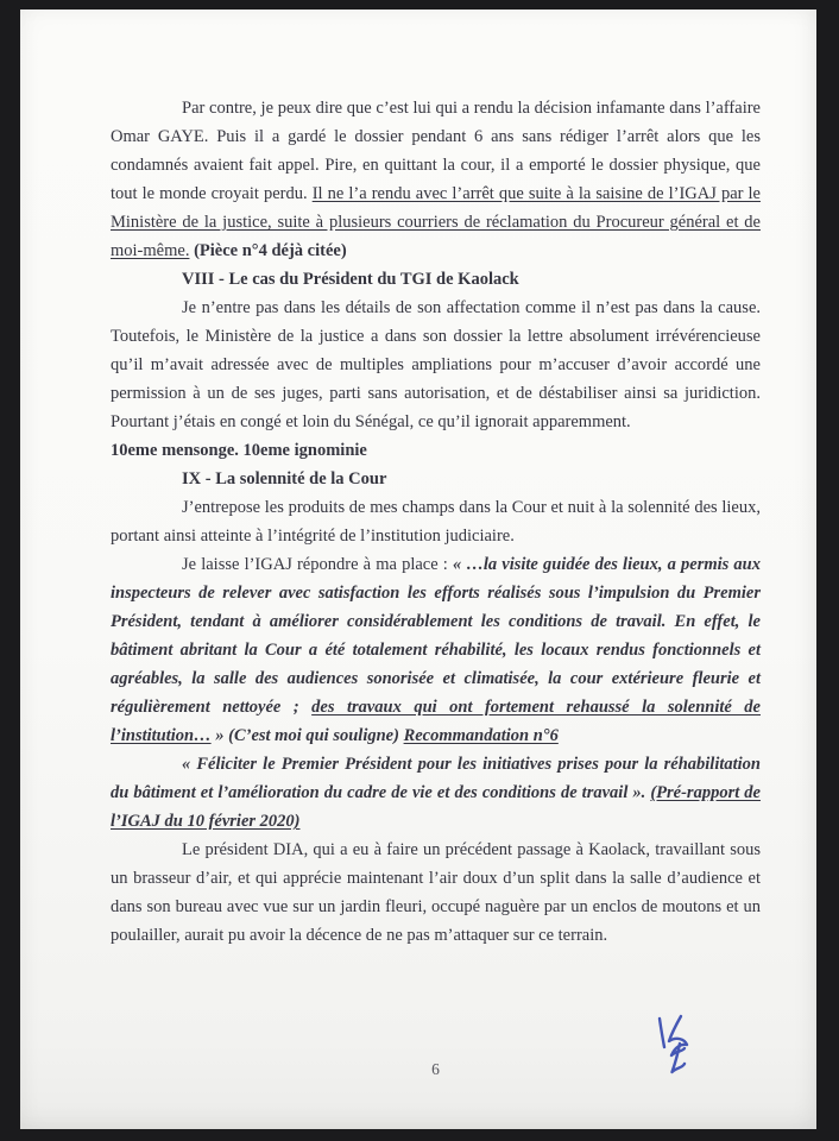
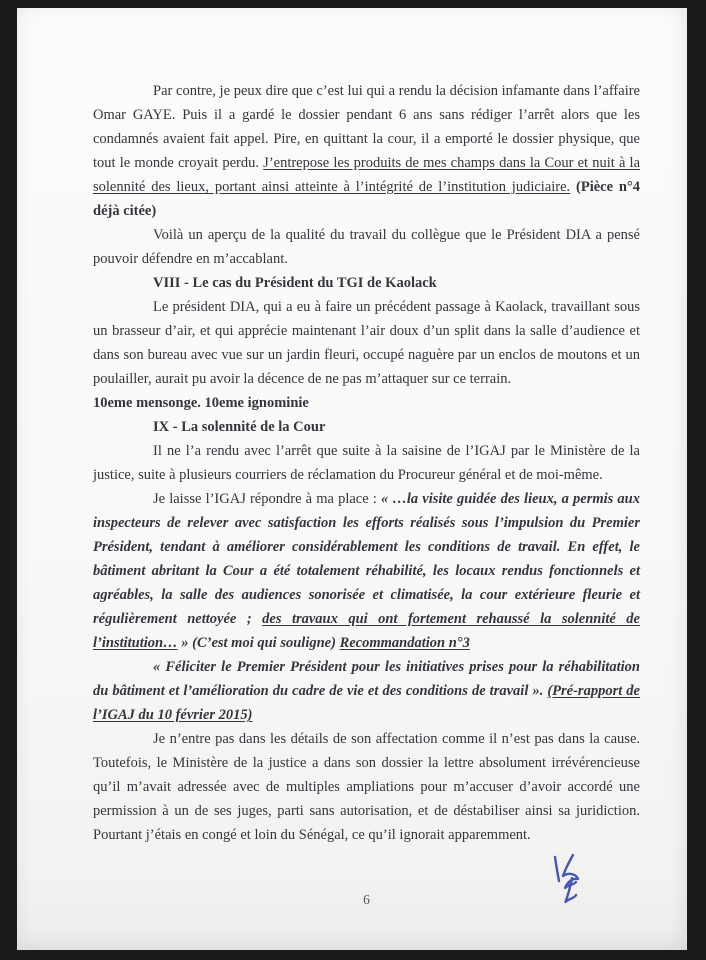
- Par contre, je peux dire que c’est lui qui a rendu la décision infamante dans l’affaire Omar GAYE. Puis il a gardé le dossier pendant 6 ans sans rédiger l’arrêt alors que les condamnés avaient fait appel. Pire, en quittant la cour, il a emporté le dossier physique, que tout le monde croyait perdu. Il ne l’a rendu avec l’arrêt que suite à la saisine de l’IGAJ par le Ministère de la justice, suite à plusieurs courriers de réclamation du Procureur général et de moi-même. (Pièce n°4 déjà citée)
+ Par contre, je peux dire que c’est lui qui a rendu la décision infamante dans l’affaire Omar GAYE. Puis il a gardé le dossier pendant 6 ans sans rédiger l’arrêt alors que les condamnés avaient fait appel. Pire, en quittant la cour, il a emporté le dossier physique, que tout le monde croyait perdu. J’entrepose les produits de mes champs dans la Cour et nuit à la solennité des lieux, portant ainsi atteinte à l’intégrité de l’institution judiciaire. (Pièce n°4 déjà citée)
+ Voilà un aperçu de la qualité du travail du collègue que le Président DIA a pensé pouvoir défendre en m’accablant.
  VIII - Le cas du Président du TGI de Kaolack
- Je n’entre pas dans les détails de son affectation comme il n’est pas dans la cause. Toutefois, le Ministère de la justice a dans son dossier la lettre absolument irrévérencieuse qu’il m’avait adressée avec de multiples ampliations pour m’accuser d’avoir accordé une permission à un de ses juges, parti sans autorisation, et de déstabiliser ainsi sa juridiction. Pourtant j’étais en congé et loin du Sénégal, ce qu’il ignorait apparemment.
+ Le président DIA, qui a eu à faire un précédent passage à Kaolack, travaillant sous un brasseur d’air, et qui apprécie maintenant l’air doux d’un split dans la salle d’audience et dans son bureau avec vue sur un jardin fleuri, occupé naguère par un enclos de moutons et un poulailler, aurait pu avoir la décence de ne pas m’attaquer sur ce terrain.
  10eme mensonge. 10eme ignominie
  IX - La solennité de la Cour
- J’entrepose les produits de mes champs dans la Cour et nuit à la solennité des lieux, portant ainsi atteinte à l’intégrité de l’institution judiciaire.
+ Il ne l’a rendu avec l’arrêt que suite à la saisine de l’IGAJ par le Ministère de la justice, suite à plusieurs courriers de réclamation du Procureur général et de moi-même.
- Je laisse l’IGAJ répondre à ma place : « …la visite guidée des lieux, a permis aux inspecteurs de relever avec satisfaction les efforts réalisés sous l’impulsion du Premier Président, tendant à améliorer considérablement les conditions de travail. En effet, le bâtiment abritant la Cour a été totalement réhabilité, les locaux rendus fonctionnels et agréables, la salle des audiences sonorisée et climatisée, la cour extérieure fleurie et régulièrement nettoyée ; des travaux qui ont fortement rehaussé la solennité de l’institution… » (C’est moi qui souligne) Recommandation n°6
+ Je laisse l’IGAJ répondre à ma place : « …la visite guidée des lieux, a permis aux inspecteurs de relever avec satisfaction les efforts réalisés sous l’impulsion du Premier Président, tendant à améliorer considérablement les conditions de travail. En effet, le bâtiment abritant la Cour a été totalement réhabilité, les locaux rendus fonctionnels et agréables, la salle des audiences sonorisée et climatisée, la cour extérieure fleurie et régulièrement nettoyée ; des travaux qui ont fortement rehaussé la solennité de l’institution… » (C’est moi qui souligne) Recommandation n°3
- « Féliciter le Premier Président pour les initiatives prises pour la réhabilitation du bâtiment et l’amélioration du cadre de vie et des conditions de travail ». (Pré-rapport de l’IGAJ du 10 février 2020)
+ « Féliciter le Premier Président pour les initiatives prises pour la réhabilitation du bâtiment et l’amélioration du cadre de vie et des conditions de travail ». (Pré-rapport de l’IGAJ du 10 février 2015)
- Le président DIA, qui a eu à faire un précédent passage à Kaolack, travaillant sous un brasseur d’air, et qui apprécie maintenant l’air doux d’un split dans la salle d’audience et dans son bureau avec vue sur un jardin fleuri, occupé naguère par un enclos de moutons et un poulailler, aurait pu avoir la décence de ne pas m’attaquer sur ce terrain.
+ Je n’entre pas dans les détails de son affectation comme il n’est pas dans la cause. Toutefois, le Ministère de la justice a dans son dossier la lettre absolument irrévérencieuse qu’il m’avait adressée avec de multiples ampliations pour m’accuser d’avoir accordé une permission à un de ses juges, parti sans autorisation, et de déstabiliser ainsi sa juridiction. Pourtant j’étais en congé et loin du Sénégal, ce qu’il ignorait apparemment.
  6
